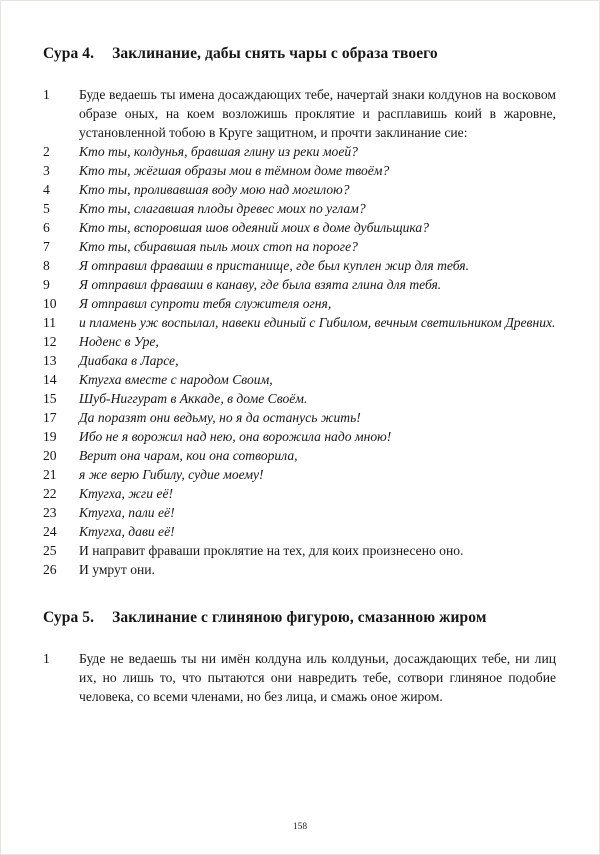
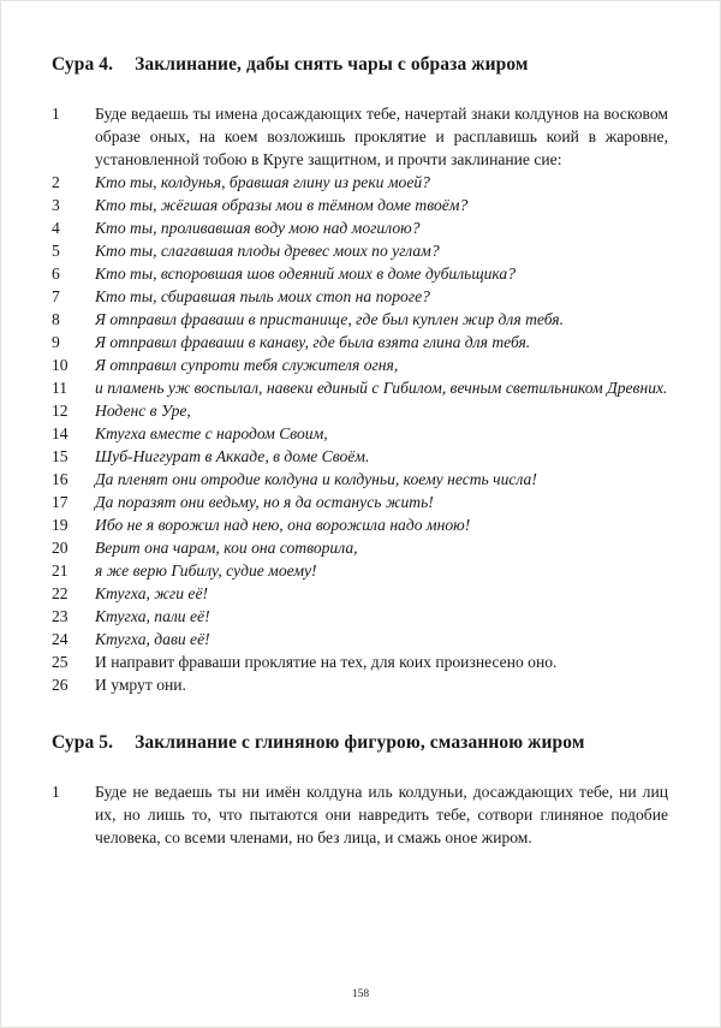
- Сура 4. Заклинание, дабы снять чары с образа твоего
+ Сура 4. Заклинание, дабы снять чары с образа жиром
  1
  Буде ведаешь ты имена досаждающих тебе, начертай знаки колдунов на восковом образе оных, на коем возложишь проклятие и расплавишь коий в жаровне, установленной тобою в Круге защитном, и прочти заклинание сие:
  2
  Кто ты, колдунья, бравшая глину из реки моей?
  3
  Кто ты, жёгшая образы мои в тёмном доме твоём?
  4
  Кто ты, проливавшая воду мою над могилою?
  5
  Кто ты, слагавшая плоды древес моих по углам?
  6
  Кто ты, вспоровшая шов одеяний моих в доме дубильщика?
  7
  Кто ты, сбиравшая пыль моих стоп на пороге?
  8
  Я отправил фраваши в пристанище, где был куплен жир для тебя.
  9
  Я отправил фраваши в канаву, где была взята глина для тебя.
  10
  Я отправил супроти тебя служителя огня,
  11
  и пламень уж воспылал, навеки единый с Гибилом, вечным светильником Древних.
  12
  Ноденс в Уре,
- 13
- Диабака в Ларсе,
  14
  Ктугха вместе с народом Своим,
  15
  Шуб-Ниггурат в Аккаде, в доме Своём.
+ 16
+ Да пленят они отродие колдуна и колдуньи, коему несть числа!
  17
  Да поразят они ведьму, но я да останусь жить!
  19
  Ибо не я ворожил над нею, она ворожила надо мною!
  20
  Верит она чарам, кои она сотворила,
  21
  я же верю Гибилу, судие моему!
  22
  Ктугха, жги её!
  23
  Ктугха, пали её!
  24
  Ктугха, дави её!
  25
  И направит фраваши проклятие на тех, для коих произнесено оно.
  26
  И умрут они.
  Сура 5. Заклинание с глиняною фигурою, смазанною жиром
  1
  Буде не ведаешь ты ни имён колдуна иль колдуньи, досаждающих тебе, ни лиц их, но лишь то, что пытаются они навредить тебе, сотвори глиняное подобие человека, со всеми членами, но без лица, и смажь оное жиром.
  158
